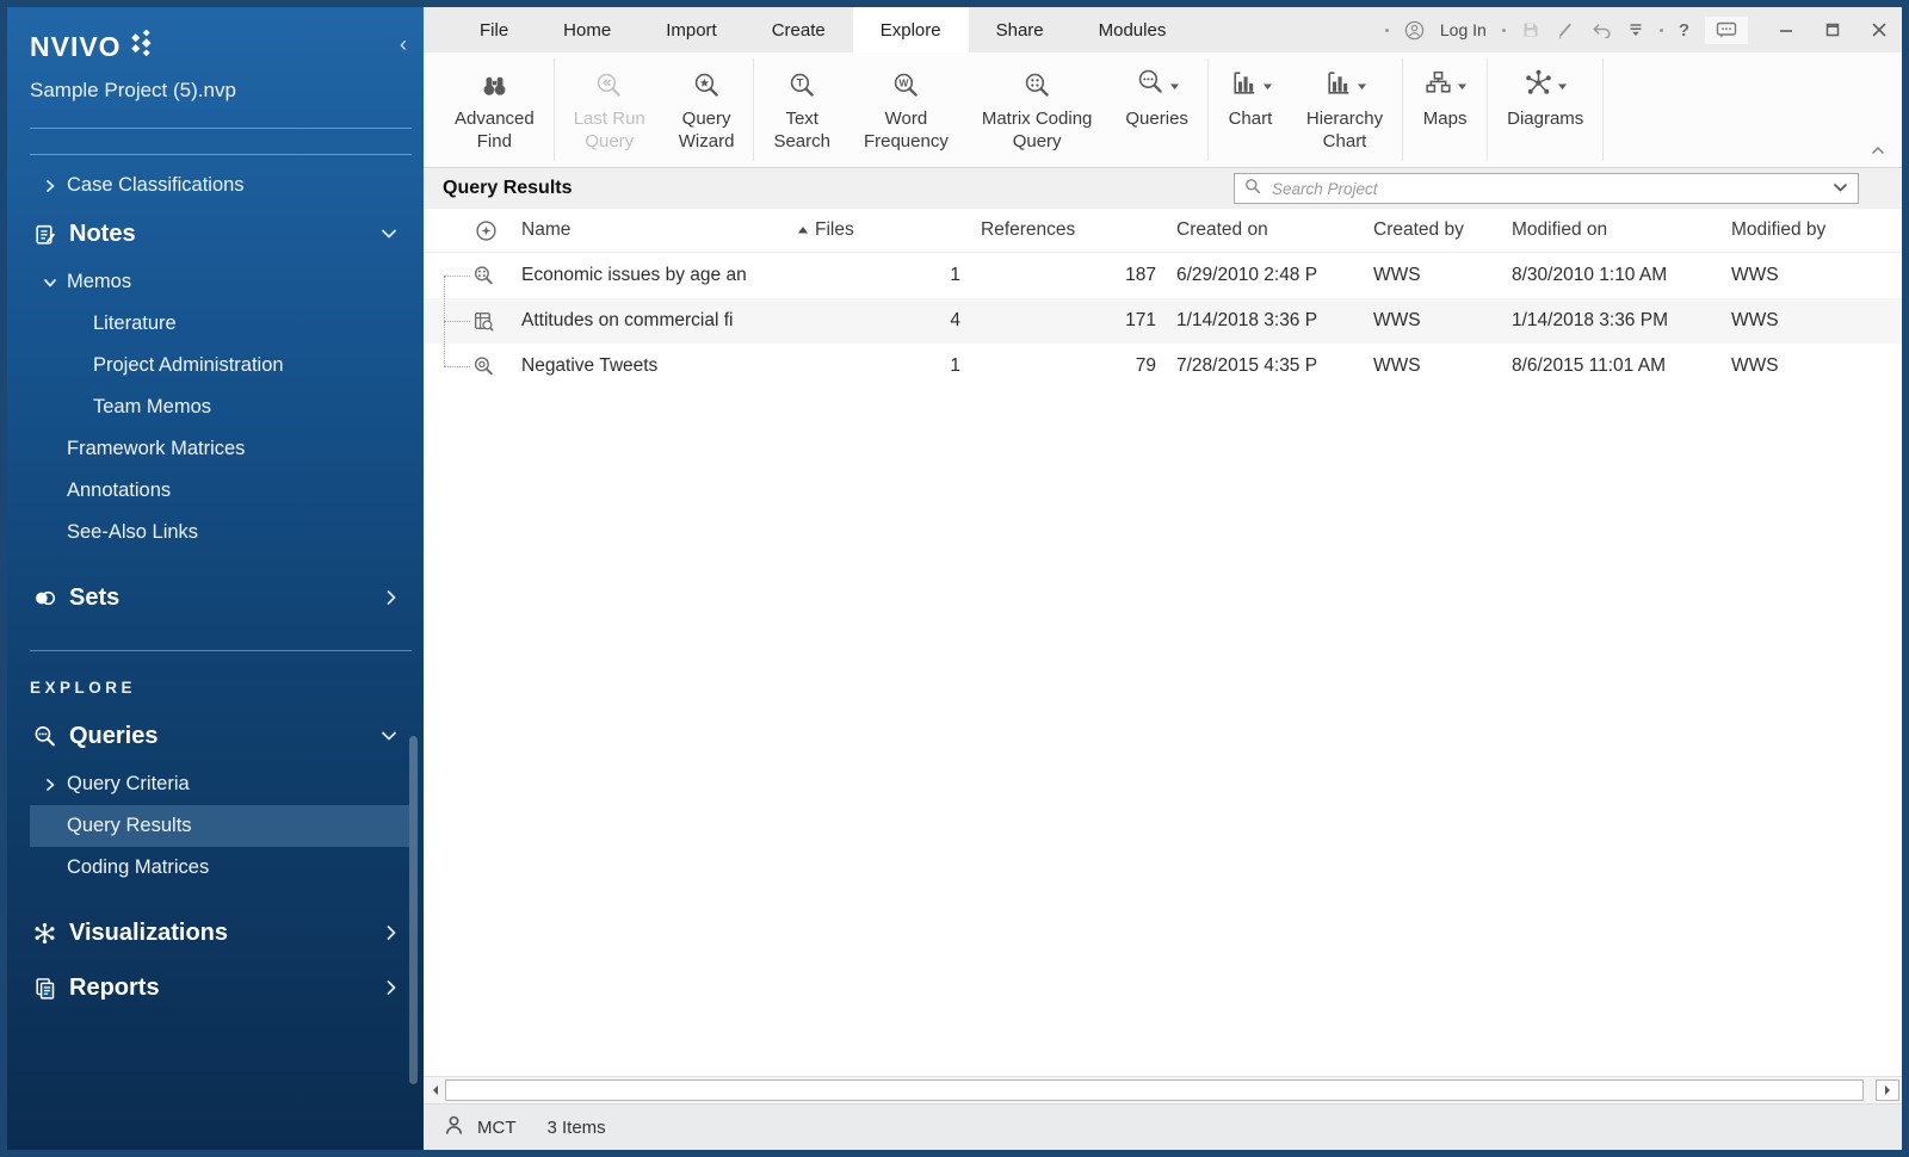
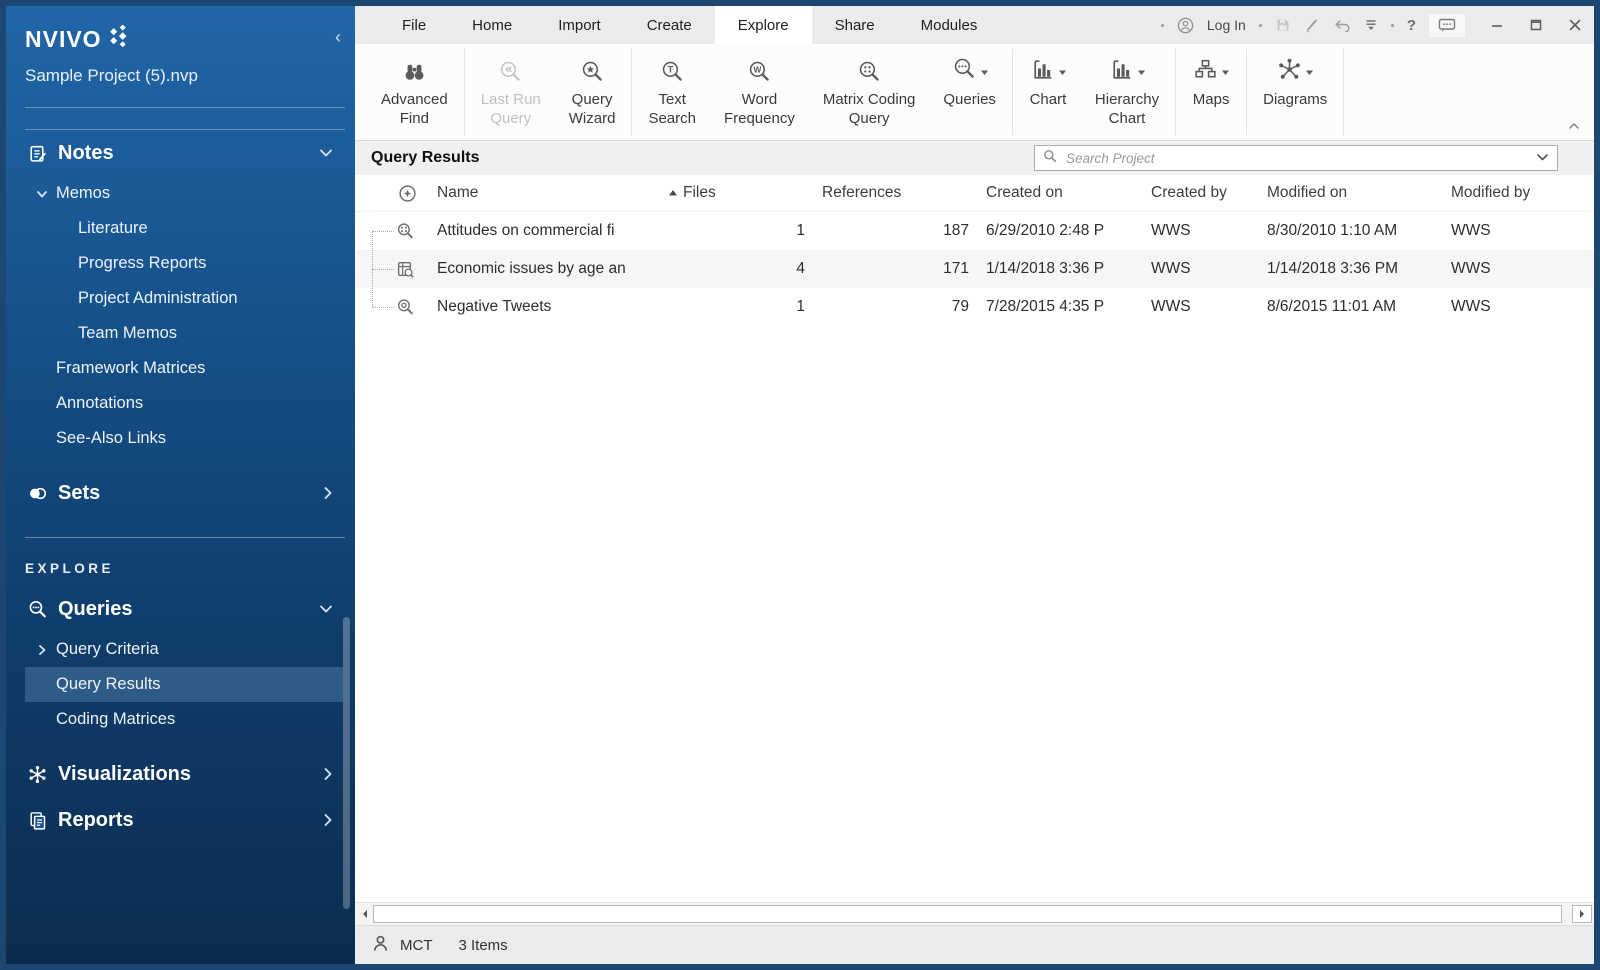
  NVIVO
  ‹
  Sample Project (5).nvp
- Case Classifications
  Notes
  Memos
  Literature
+ Progress Reports
  Project Administration
  Team Memos
  Framework Matrices
  Annotations
  See-Also Links
  Sets
  EXPLORE
  Queries
  Query Criteria
  Query Results
  Coding Matrices
  Visualizations
  Reports
  File
  Home
  Import
  Create
  Explore
  Share
  Modules
  Log In
  ?
  Advanced
  Find
  Last Run
  Query
  Query
  Wizard
  T
  Text
  Search
  W
  Word
  Frequency
  Matrix Coding
  Query
  Queries
  Chart
  Hierarchy
  Chart
  Maps
  Diagrams
  Query Results
  Search Project
  Name
  Files
  References
  Created on
  Created by
  Modified on
  Modified by
- Economic issues by age an
+ Attitudes on commercial fi
  1
  187
  6/29/2010 2:48 P
  WWS
  8/30/2010 1:10 AM
  WWS
- Attitudes on commercial fi
+ Economic issues by age an
  4
  171
  1/14/2018 3:36 P
  WWS
  1/14/2018 3:36 PM
  WWS
  Negative Tweets
  1
  79
  7/28/2015 4:35 P
  WWS
  8/6/2015 11:01 AM
  WWS
  MCT
  3 Items
